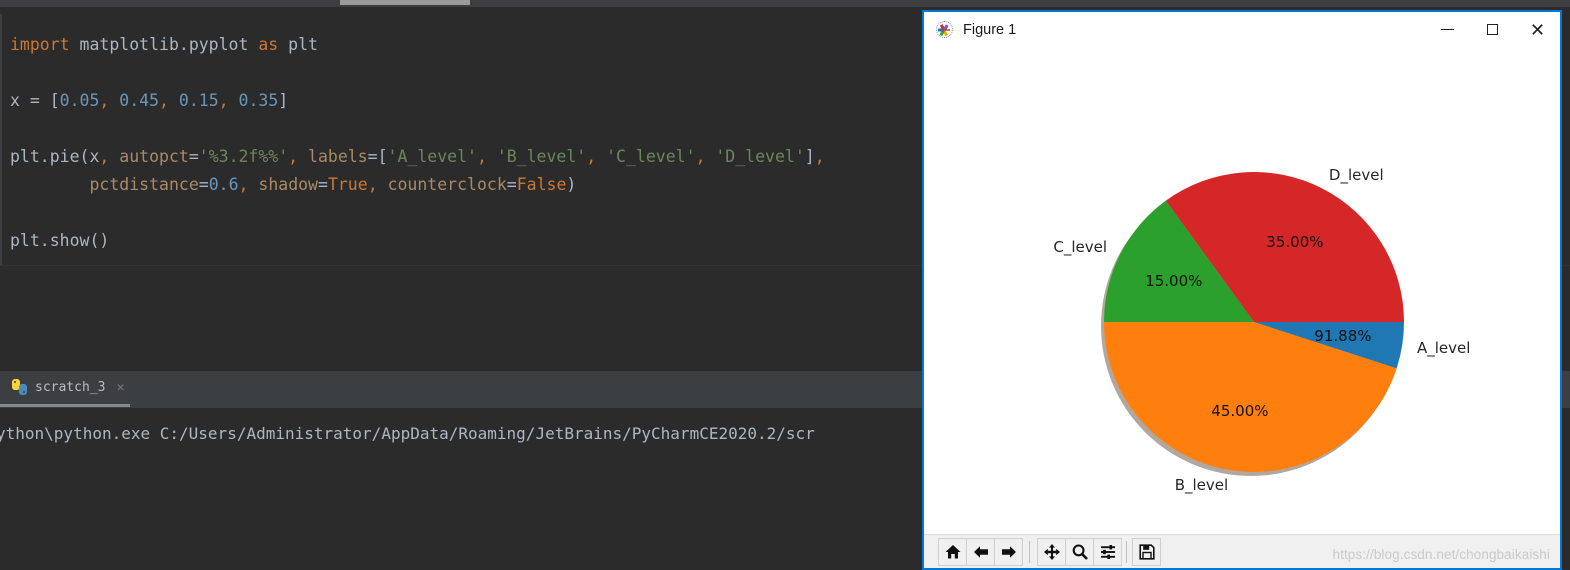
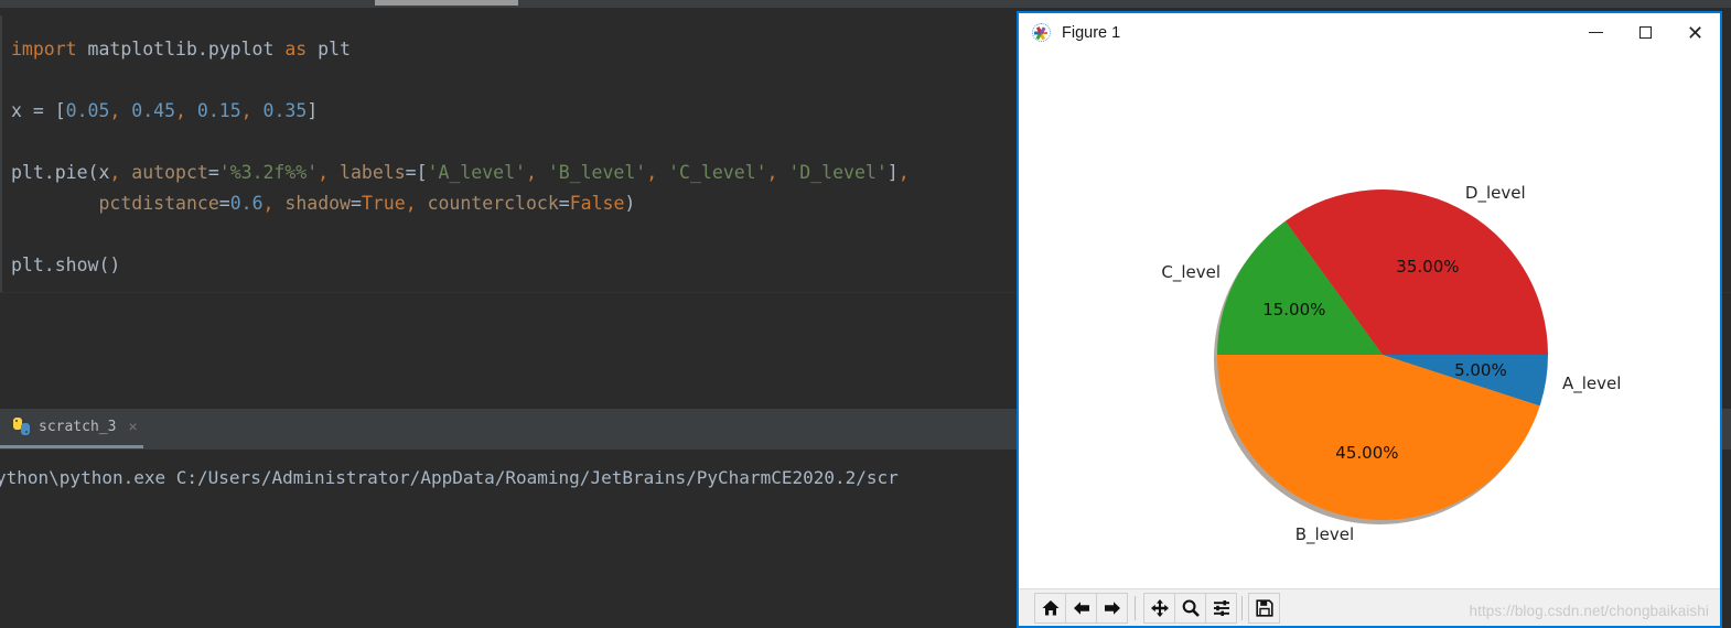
  import matplotlib.pyplot as plt
  x = [0.05, 0.45, 0.15, 0.35]
  plt.pie(x, autopct='%3.2f%%', labels=['A_level', 'B_level', 'C_level', 'D_level'],
  pctdistance=0.6, shadow=True, counterclock=False)
  plt.show()
  scratch_3
  ×
  ython\python.exe C:/Users/Administrator/AppData/Roaming/JetBrains/PyCharmCE2020.2/scr
  Figure 1
  ✕
- 91.88%
+ 5.00%
  A_level
  45.00%
  B_level
  15.00%
  C_level
  35.00%
  D_level
  https://blog.csdn.net/chongbaikaishi
